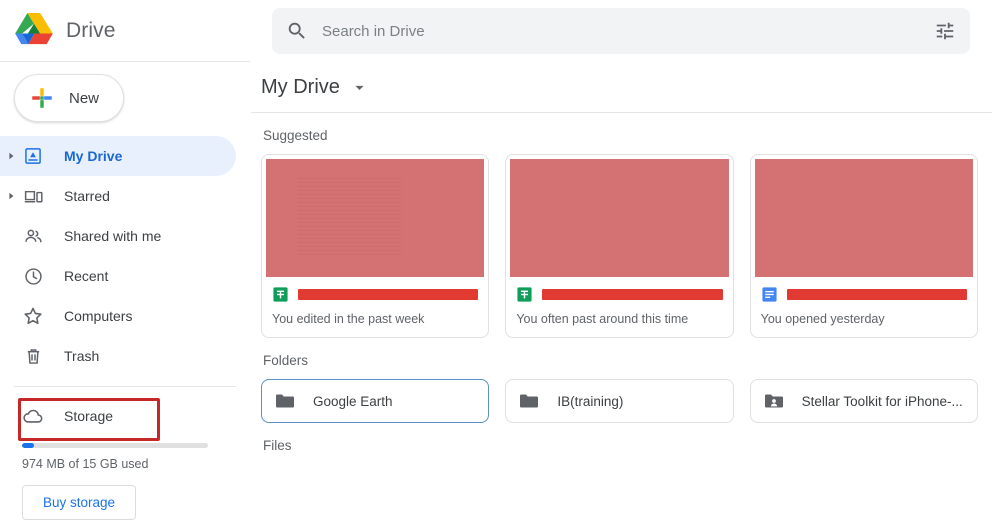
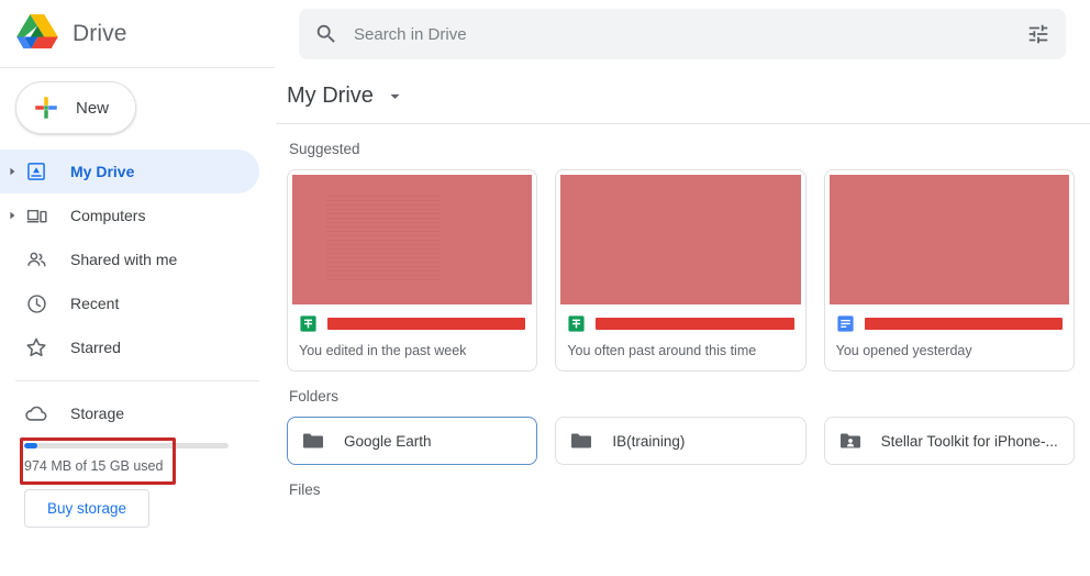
  Drive
  Search in Drive
  New
  My Drive
- Starred
+ Computers
  Shared with me
  Recent
- Computers
+ Starred
- Trash
  Storage
  974 MB of 15 GB used
  Buy storage
  My Drive
  Suggested
  You edited in the past week
  You often past around this time
  You opened yesterday
  Folders
  Google Earth
  IB(training)
  Stellar Toolkit for iPhone-...
  Files
